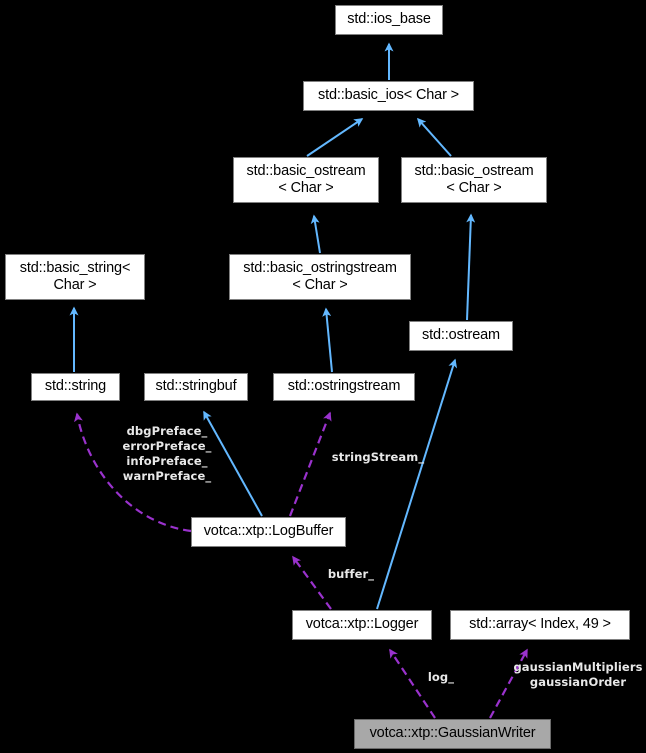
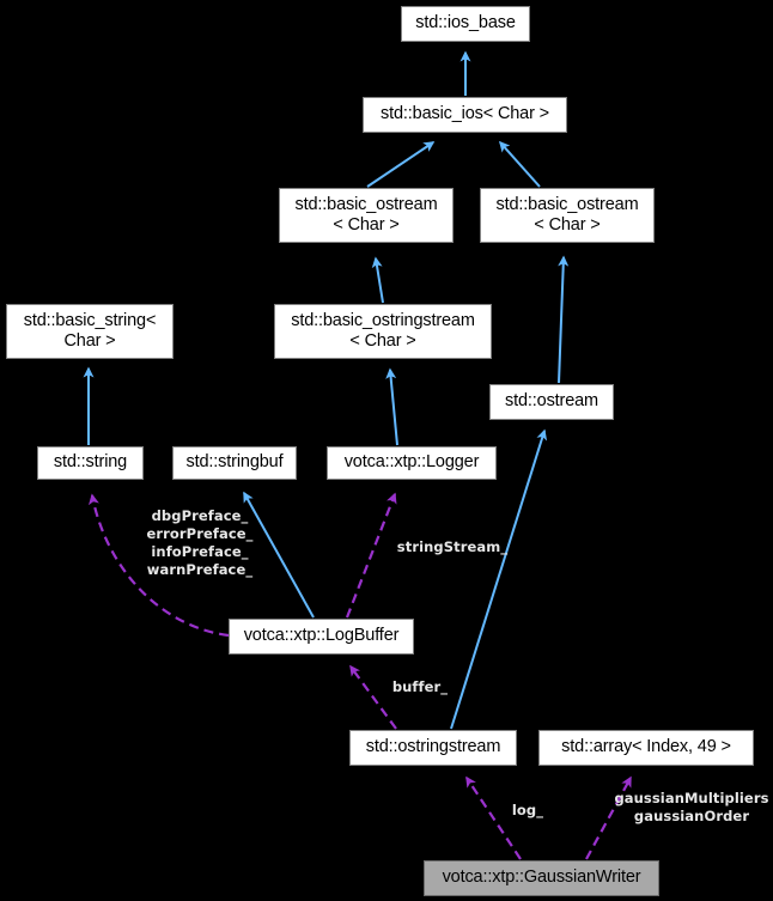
  std::ios_base
  std::basic_ios< Char >
  std::basic_ostream
  < Char >
  std::basic_ostream
  < Char >
  std::basic_string<
  Char >
  std::basic_ostringstream
  < Char >
  std::ostream
  std::string
  std::stringbuf
- std::ostringstream
+ votca::xtp::Logger
  votca::xtp::LogBuffer
- votca::xtp::Logger
+ std::ostringstream
  std::array< Index, 49 >
  votca::xtp::GaussianWriter
  dbgPreface_
  errorPreface_
  infoPreface_
  warnPreface_
  stringStream_
  buffer_
  log_
  gaussianMultipliers
  gaussianOrder
